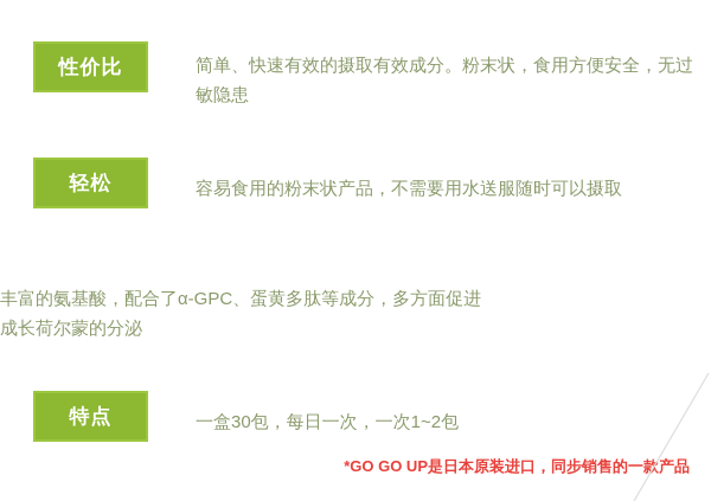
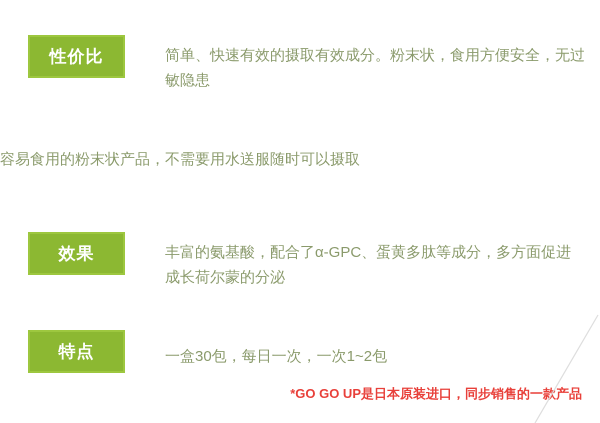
  性价比
  简单、快速有效的摄取有效成分。粉末状，食用方便安全，无过敏隐患
- 轻松
  容易食用的粉末状产品，不需要用水送服随时可以摄取
+ 效果
  丰富的氨基酸，配合了α-GPC、蛋黄多肽等成分，多方面促进成长荷尔蒙的分泌
  特点
  一盒30包，每日一次，一次1~2包
  *GO GO UP是日本原装进口，同步销售的一款产品
